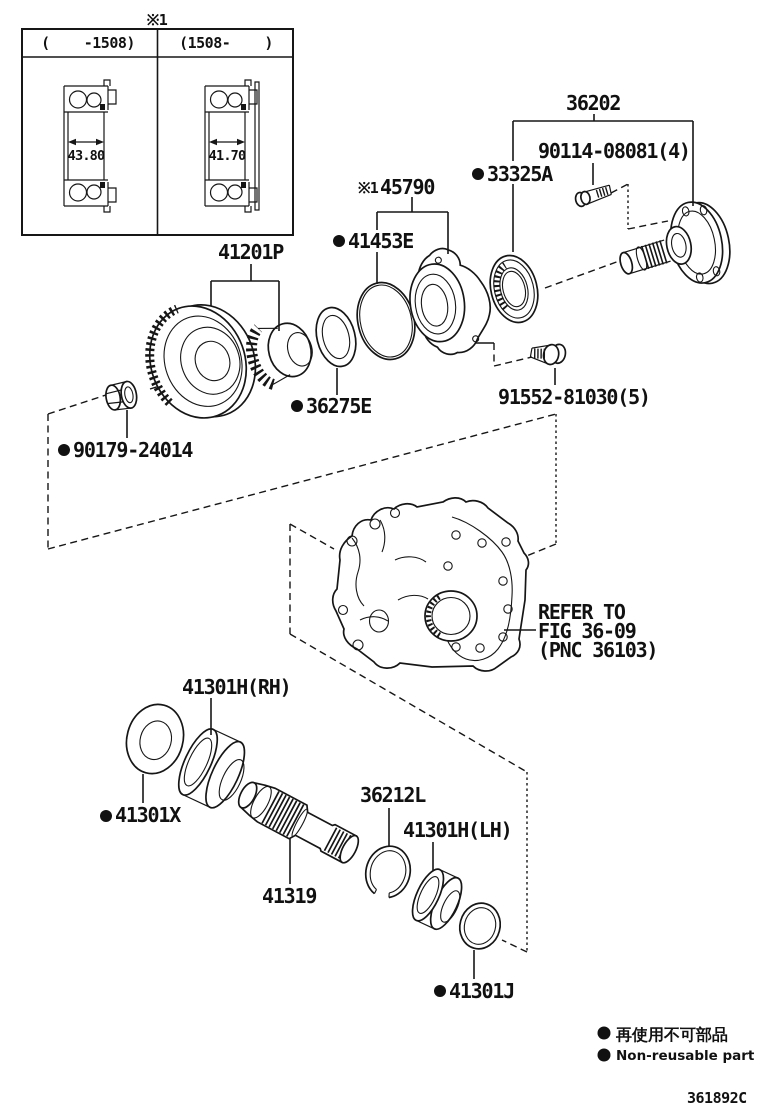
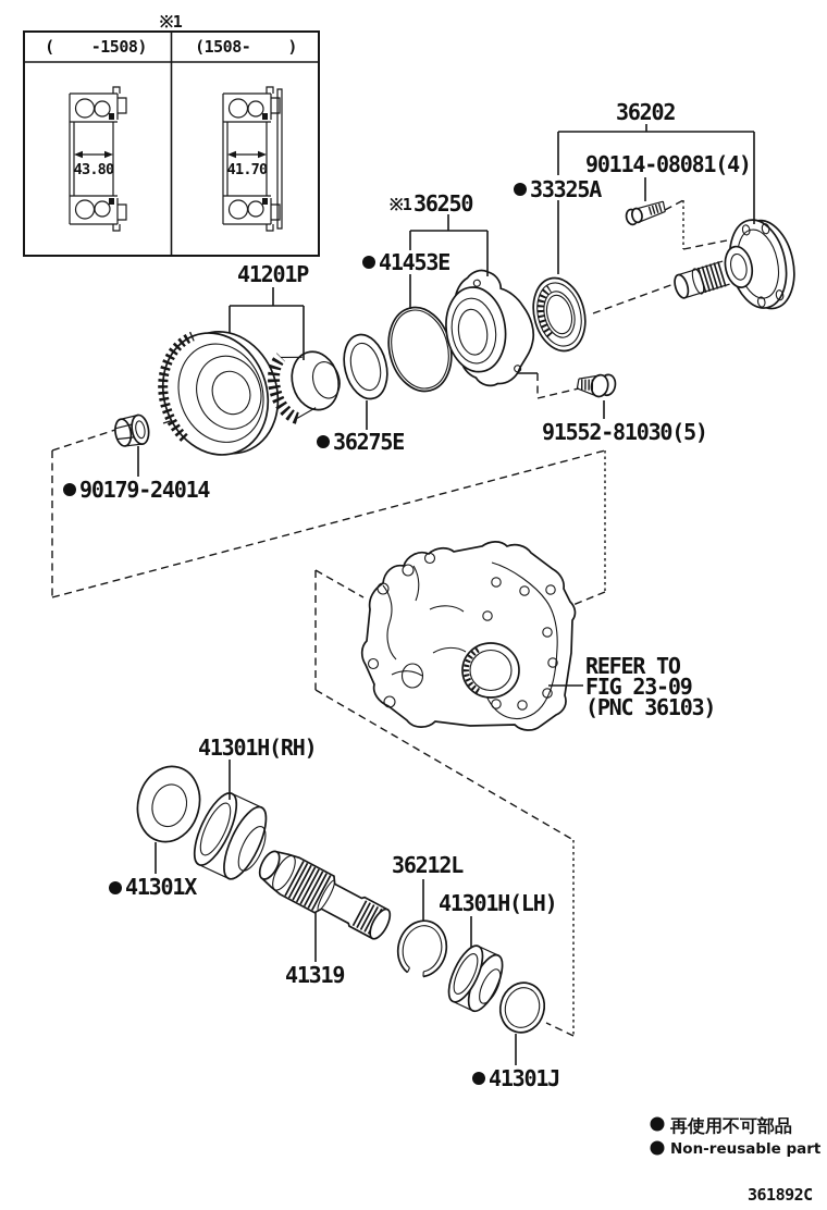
  ※1
  ( -1508)
  (1508- )
  43.80
  41.70
  41201P
  ※1
- 45790
+ 36250
  41453E
  33325A
  36202
  90114-08081(4)
  36275E
  91552-81030(5)
  90179-24014
  REFER TO
- FIG 36-09
+ FIG 23-09
  (PNC 36103)
  41301H(RH)
  41301X
  36212L
  41301H(LH)
  41319
  41301J
  再使用不可部品
  Non-reusable part
  361892C
